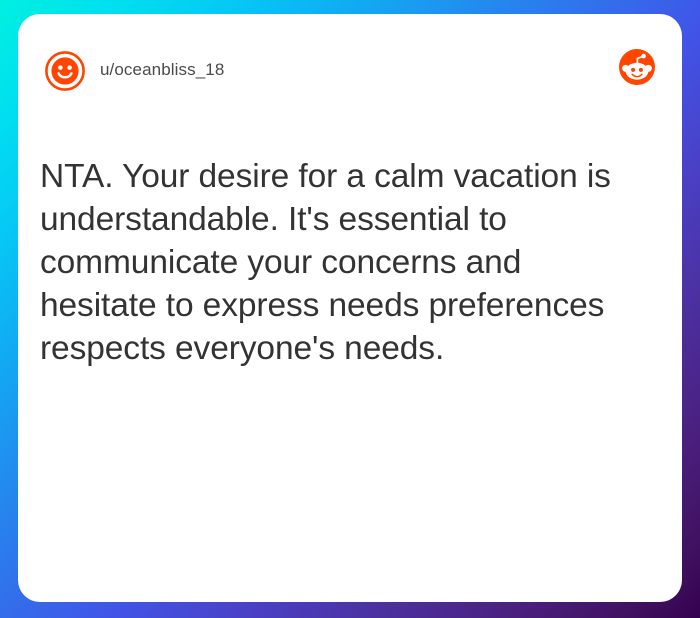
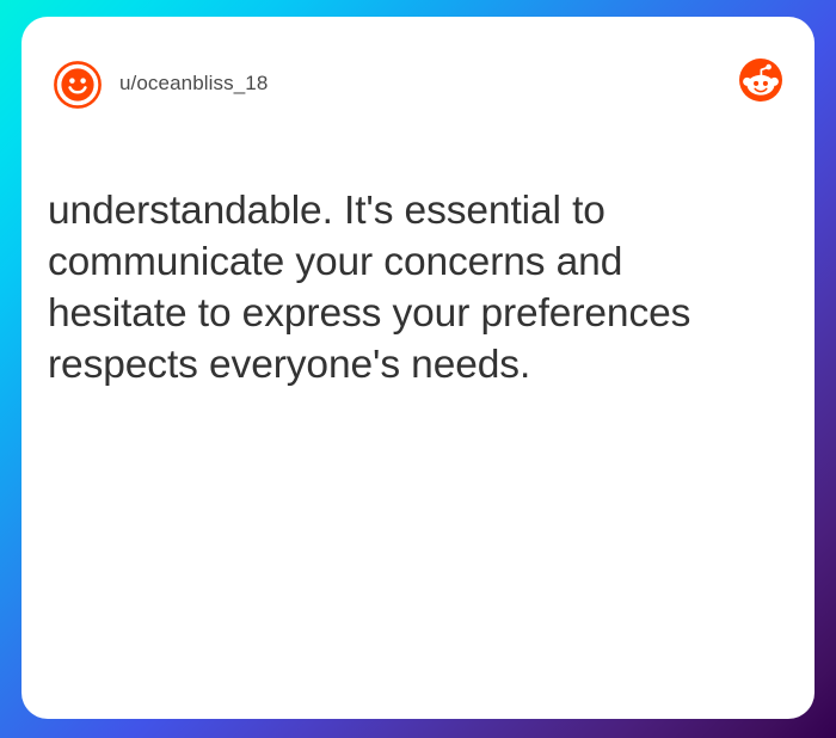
  u/oceanbliss_18
- NTA. Your desire for a calm vacation is
  understandable. It's essential to
  communicate your concerns and
- hesitate to express needs preferences
+ hesitate to express your preferences
  respects everyone's needs.
